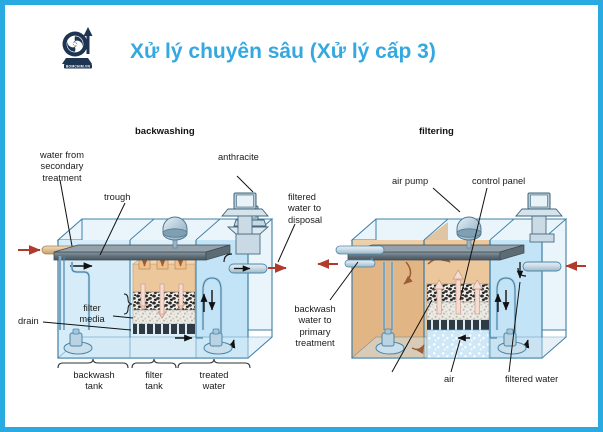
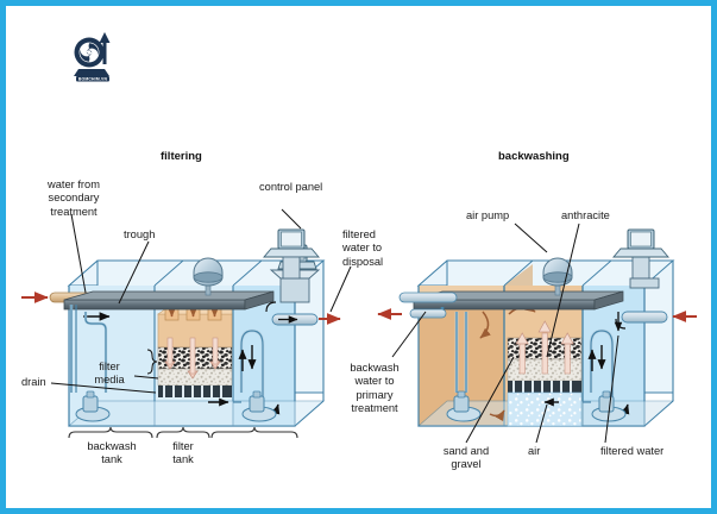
- Xử lý chuyên sâu (Xử lý cấp 3)
- backwashing
+ filtering
  water from
  secondary
  treatment
  trough
- anthracite
+ control panel
  filtered
  water to
  disposal
  filter
  media
  drain
  backwash
  tank
  filter
  tank
- treated
- water
- filtering
+ backwashing
  air pump
- control panel
+ anthracite
  backwash
  water to
  primary
  treatment
+ sand and
+ gravel
  air
  filtered water
